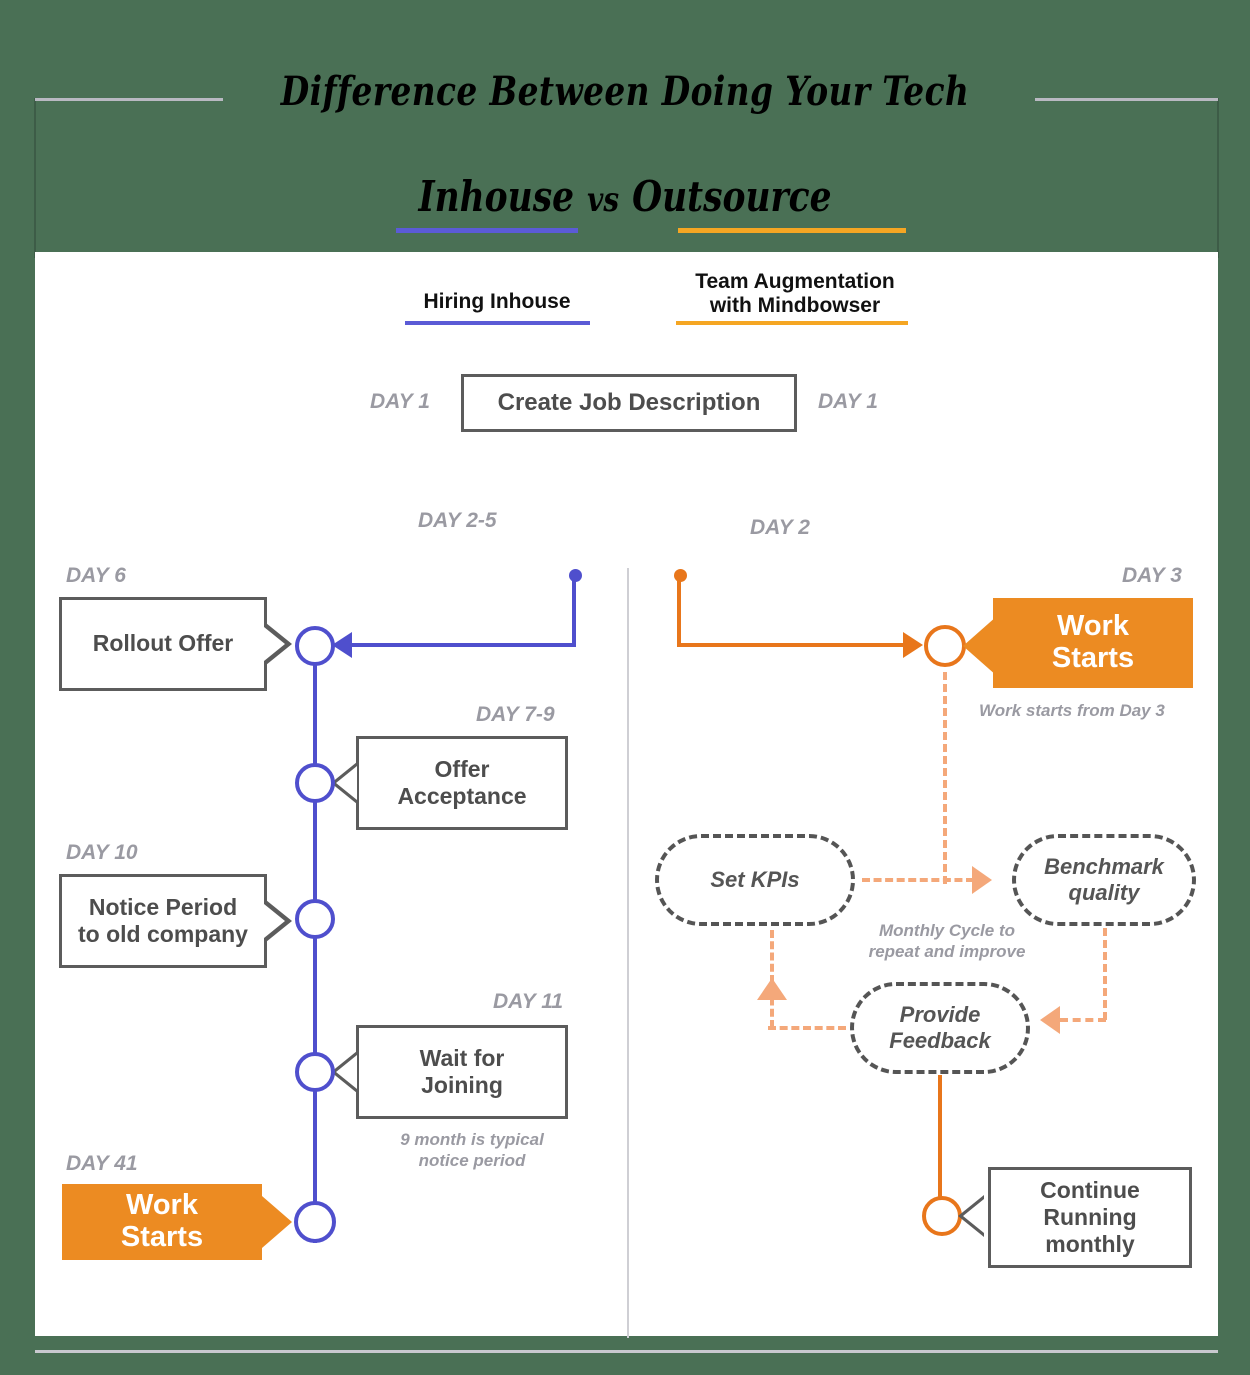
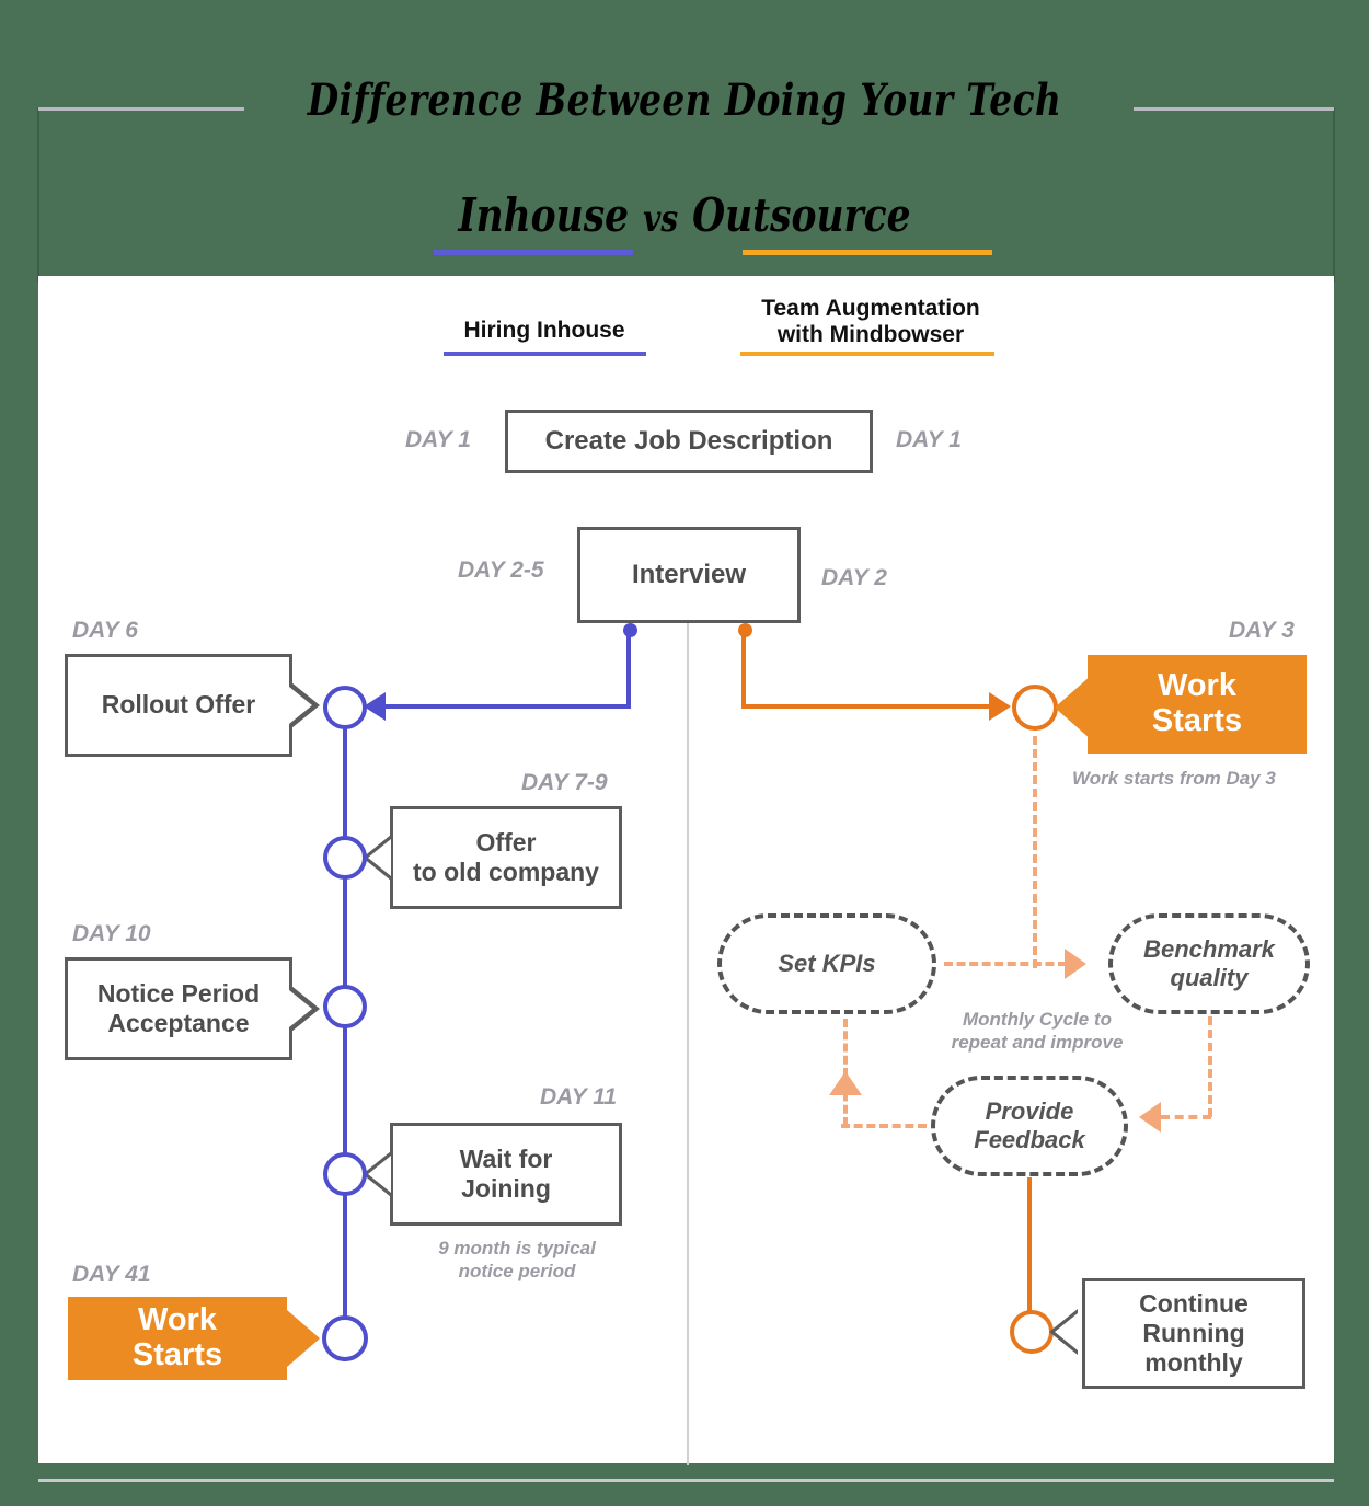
  Difference Between Doing Your Tech
  Inhouse vs Outsource
  Hiring Inhouse
  Team Augmentation
  with Mindbowser
  DAY 1
  Create Job Description
  DAY 1
  DAY 2-5
+ Interview
  DAY 2
  DAY 6
  Rollout Offer
  DAY 7-9
  Offer
- Acceptance
+ to old company
  DAY 10
  Notice Period
- to old company
+ Acceptance
  DAY 11
  Wait for
  Joining
  9 month is typical
  notice period
  DAY 41
  Work
  Starts
  DAY 3
  Work
  Starts
  Work starts from Day 3
  Set KPIs
  Benchmark
  quality
  Provide
  Feedback
  Monthly Cycle to
  repeat and improve
  Continue
  Running
  monthly
